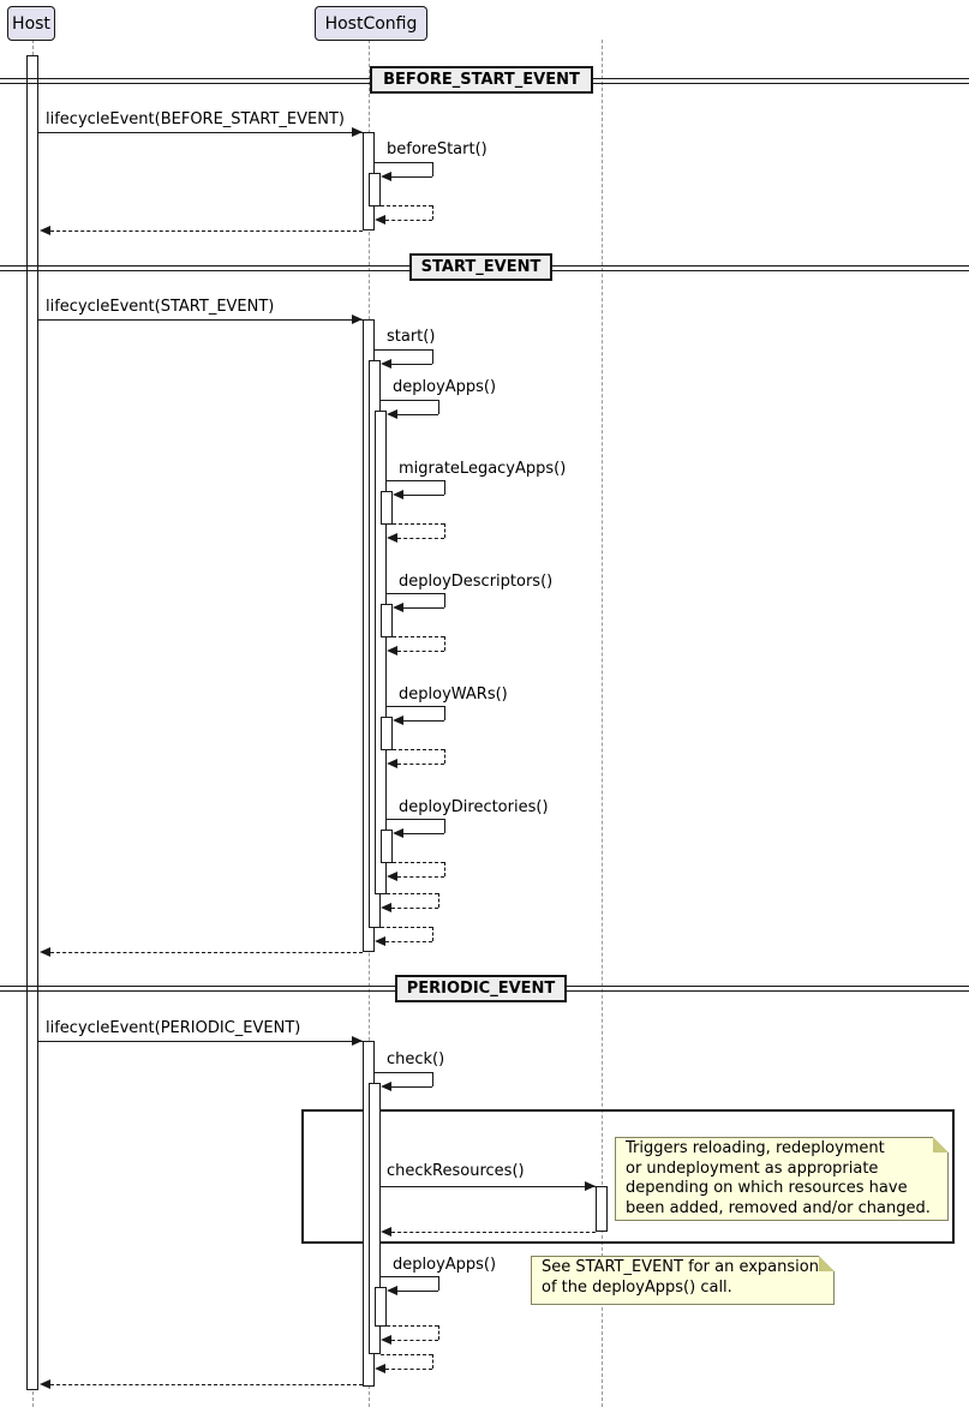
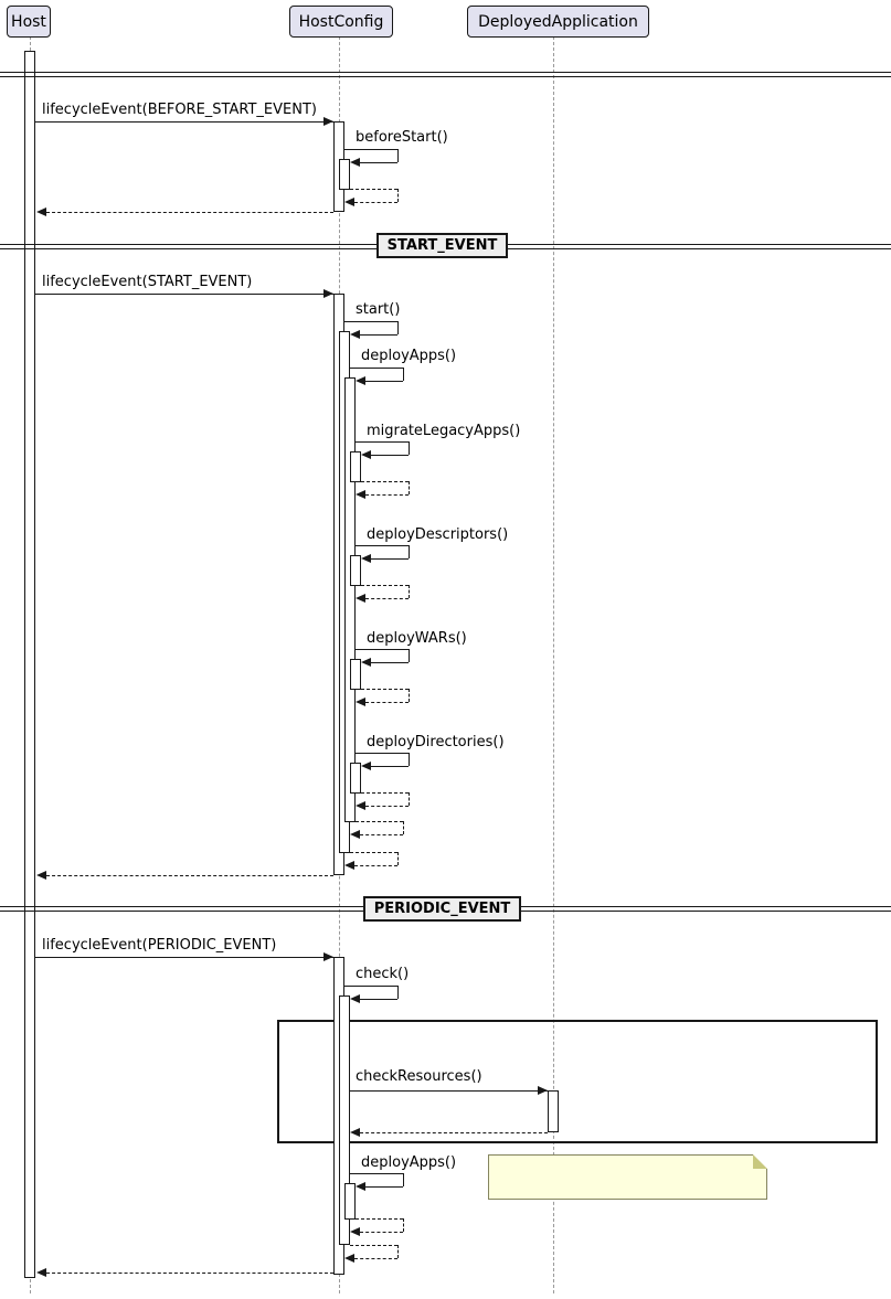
  lifecycleEvent(BEFORE_START_EVENT)
  beforeStart()
  lifecycleEvent(START_EVENT)
  start()
  deployApps()
  migrateLegacyApps()
  deployDescriptors()
  deployWARs()
  deployDirectories()
  lifecycleEvent(PERIODIC_EVENT)
  check()
  checkResources()
  deployApps()
- Triggers reloading, redeployment
- or undeployment as appropriate
- depending on which resources have
- been added, removed and/or changed.
- See START_EVENT for an expansion
- of the deployApps() call.
- BEFORE_START_EVENT
  START_EVENT
  PERIODIC_EVENT
  Host
  HostConfig
+ DeployedApplication
